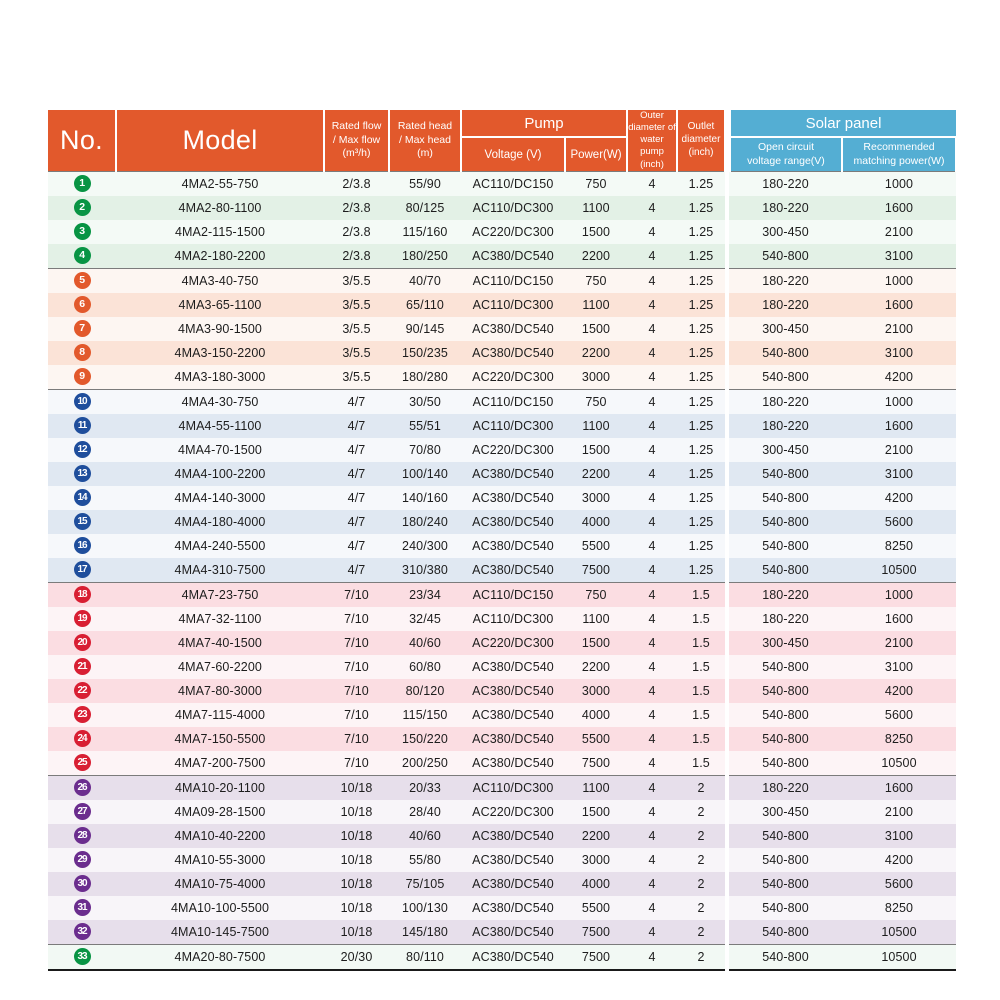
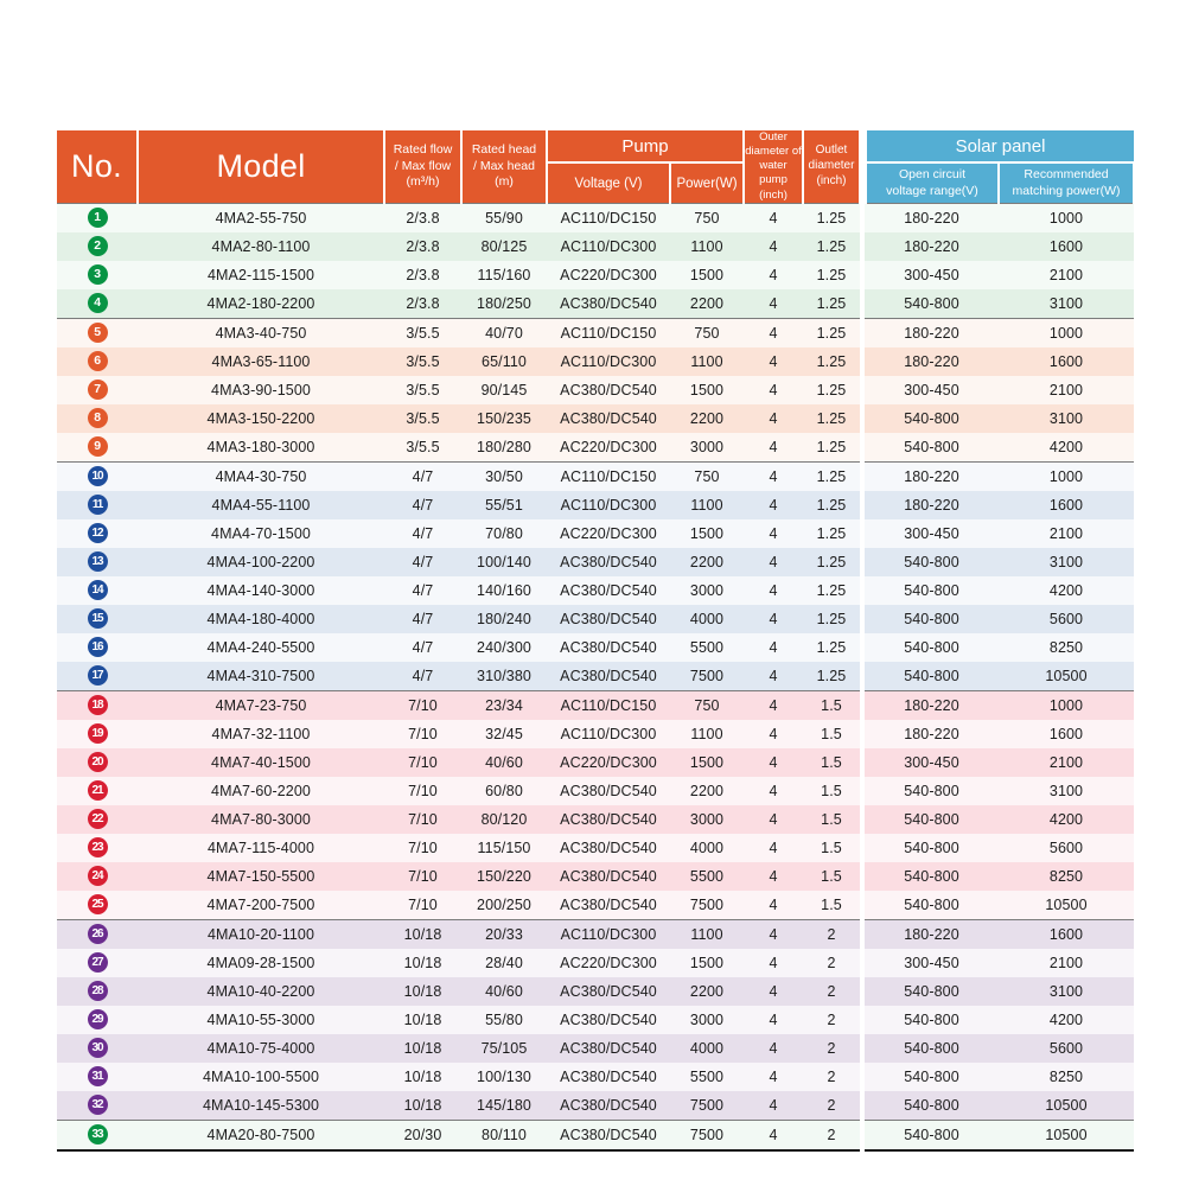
  No.	Model	Rated flow / Max flow (m³/h)	Rated head / Max head (m)	Pump	Outer diameter of water pump (inch)	Outlet diameter (inch)		Solar panel
  Voltage (V)	Power(W)	Open circuit voltage range(V)	Recommended matching power(W)
  1	4MA2-55-750	2/3.8	55/90	AC110/DC150	750	4	1.25		180-220	1000
  2	4MA2-80-1100	2/3.8	80/125	AC110/DC300	1100	4	1.25		180-220	1600
  3	4MA2-115-1500	2/3.8	115/160	AC220/DC300	1500	4	1.25		300-450	2100
  4	4MA2-180-2200	2/3.8	180/250	AC380/DC540	2200	4	1.25		540-800	3100
  5	4MA3-40-750	3/5.5	40/70	AC110/DC150	750	4	1.25		180-220	1000
  6	4MA3-65-1100	3/5.5	65/110	AC110/DC300	1100	4	1.25		180-220	1600
  7	4MA3-90-1500	3/5.5	90/145	AC380/DC540	1500	4	1.25		300-450	2100
  8	4MA3-150-2200	3/5.5	150/235	AC380/DC540	2200	4	1.25		540-800	3100
  9	4MA3-180-3000	3/5.5	180/280	AC220/DC300	3000	4	1.25		540-800	4200
  10	4MA4-30-750	4/7	30/50	AC110/DC150	750	4	1.25		180-220	1000
  11	4MA4-55-1100	4/7	55/51	AC110/DC300	1100	4	1.25		180-220	1600
  12	4MA4-70-1500	4/7	70/80	AC220/DC300	1500	4	1.25		300-450	2100
  13	4MA4-100-2200	4/7	100/140	AC380/DC540	2200	4	1.25		540-800	3100
  14	4MA4-140-3000	4/7	140/160	AC380/DC540	3000	4	1.25		540-800	4200
  15	4MA4-180-4000	4/7	180/240	AC380/DC540	4000	4	1.25		540-800	5600
  16	4MA4-240-5500	4/7	240/300	AC380/DC540	5500	4	1.25		540-800	8250
  17	4MA4-310-7500	4/7	310/380	AC380/DC540	7500	4	1.25		540-800	10500
  18	4MA7-23-750	7/10	23/34	AC110/DC150	750	4	1.5		180-220	1000
  19	4MA7-32-1100	7/10	32/45	AC110/DC300	1100	4	1.5		180-220	1600
  20	4MA7-40-1500	7/10	40/60	AC220/DC300	1500	4	1.5		300-450	2100
  21	4MA7-60-2200	7/10	60/80	AC380/DC540	2200	4	1.5		540-800	3100
  22	4MA7-80-3000	7/10	80/120	AC380/DC540	3000	4	1.5		540-800	4200
  23	4MA7-115-4000	7/10	115/150	AC380/DC540	4000	4	1.5		540-800	5600
  24	4MA7-150-5500	7/10	150/220	AC380/DC540	5500	4	1.5		540-800	8250
  25	4MA7-200-7500	7/10	200/250	AC380/DC540	7500	4	1.5		540-800	10500
  26	4MA10-20-1100	10/18	20/33	AC110/DC300	1100	4	2		180-220	1600
  27	4MA09-28-1500	10/18	28/40	AC220/DC300	1500	4	2		300-450	2100
  28	4MA10-40-2200	10/18	40/60	AC380/DC540	2200	4	2		540-800	3100
  29	4MA10-55-3000	10/18	55/80	AC380/DC540	3000	4	2		540-800	4200
  30	4MA10-75-4000	10/18	75/105	AC380/DC540	4000	4	2		540-800	5600
  31	4MA10-100-5500	10/18	100/130	AC380/DC540	5500	4	2		540-800	8250
- 32	4MA10-145-7500	10/18	145/180	AC380/DC540	7500	4	2		540-800	10500
+ 32	4MA10-145-5300	10/18	145/180	AC380/DC540	7500	4	2		540-800	10500
  33	4MA20-80-7500	20/30	80/110	AC380/DC540	7500	4	2		540-800	10500
